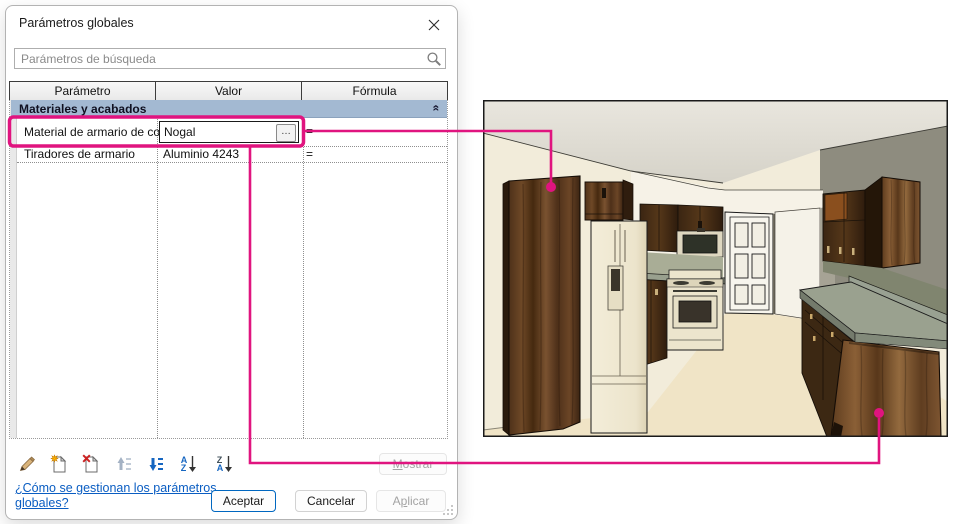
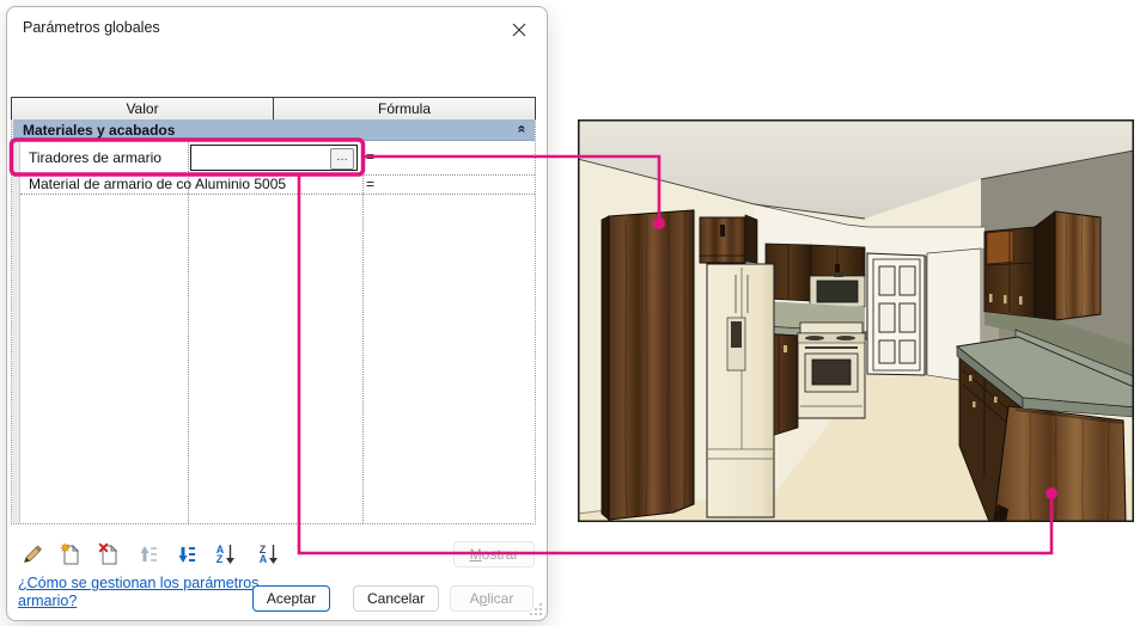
  Parámetros globales
- Parámetros de búsqueda
- Parámetro
  Valor
  Fórmula
  Materiales y acabados
- Material de armario de co
+ Tiradores de armario
- Nogal
  …
- Tiradores de armario
+ Material de armario de co
- Aluminio 4243
+ Aluminio 5005
  =
  A
  Z
  Z
  A
- ¿Cómo se gestionan los parámetros globales?
+ ¿Cómo se gestionan los parámetros armario?
  Aceptar
  Cancelar
  Aplicar
